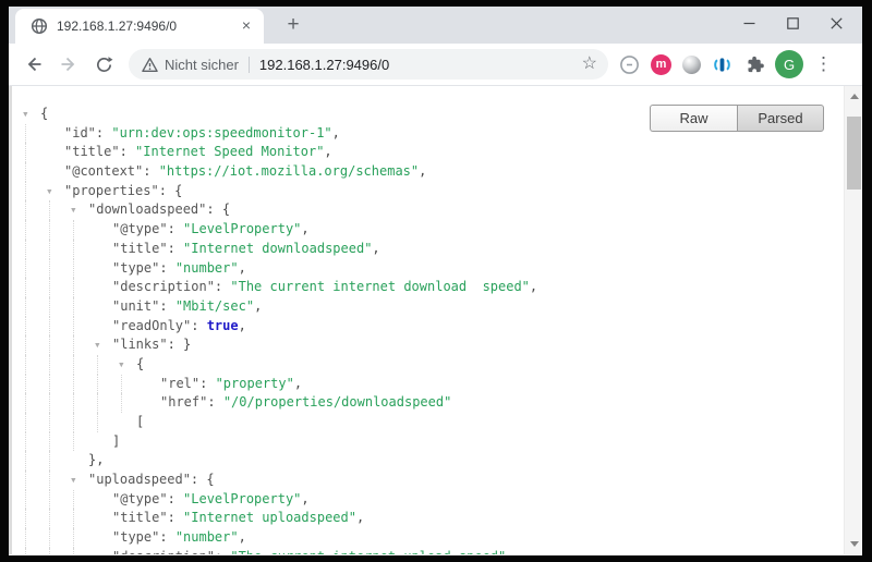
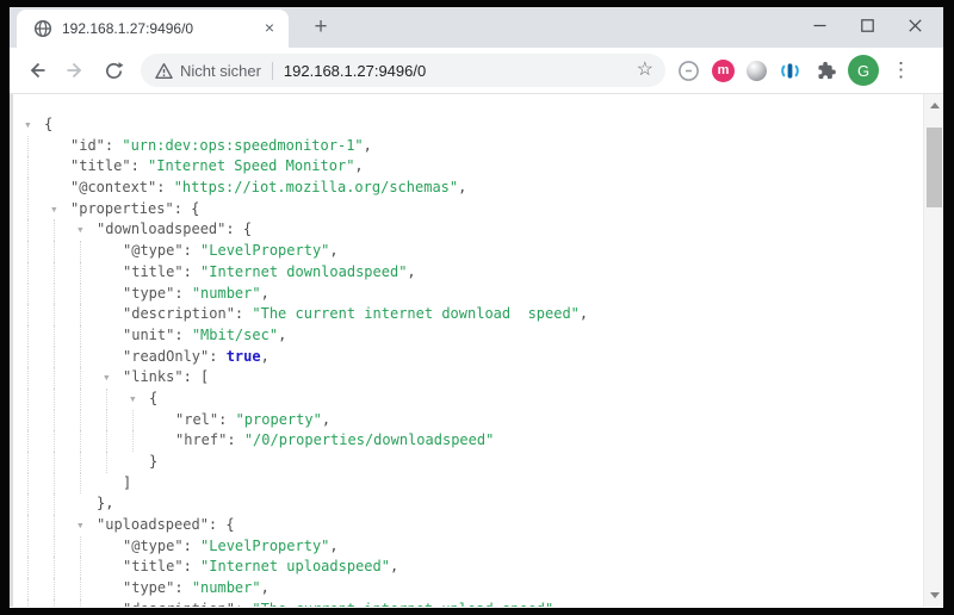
  192.168.1.27:9496/0
  ×
  +
  Nicht sicher
  192.168.1.27:9496/0
  ☆
  m
  G
  ⋮
  ▾ {
  "id": "urn:dev:ops:speedmonitor-1",
  "title": "Internet Speed Monitor",
  "@context": "https://iot.mozilla.org/schemas",
  ▾ "properties": {
  ▾ "downloadspeed": {
  "@type": "LevelProperty",
  "title": "Internet downloadspeed",
  "type": "number",
  "description": "The current internet download speed",
  "unit": "Mbit/sec",
  "readOnly": true,
- ▾ "links": }
+ ▾ "links": [
  ▾ {
  "rel": "property",
  "href": "/0/properties/downloadspeed"
- [
+ }
  ]
  },
  ▾ "uploadspeed": {
  "@type": "LevelProperty",
  "title": "Internet uploadspeed",
  "type": "number",
- Raw
- Parsed
